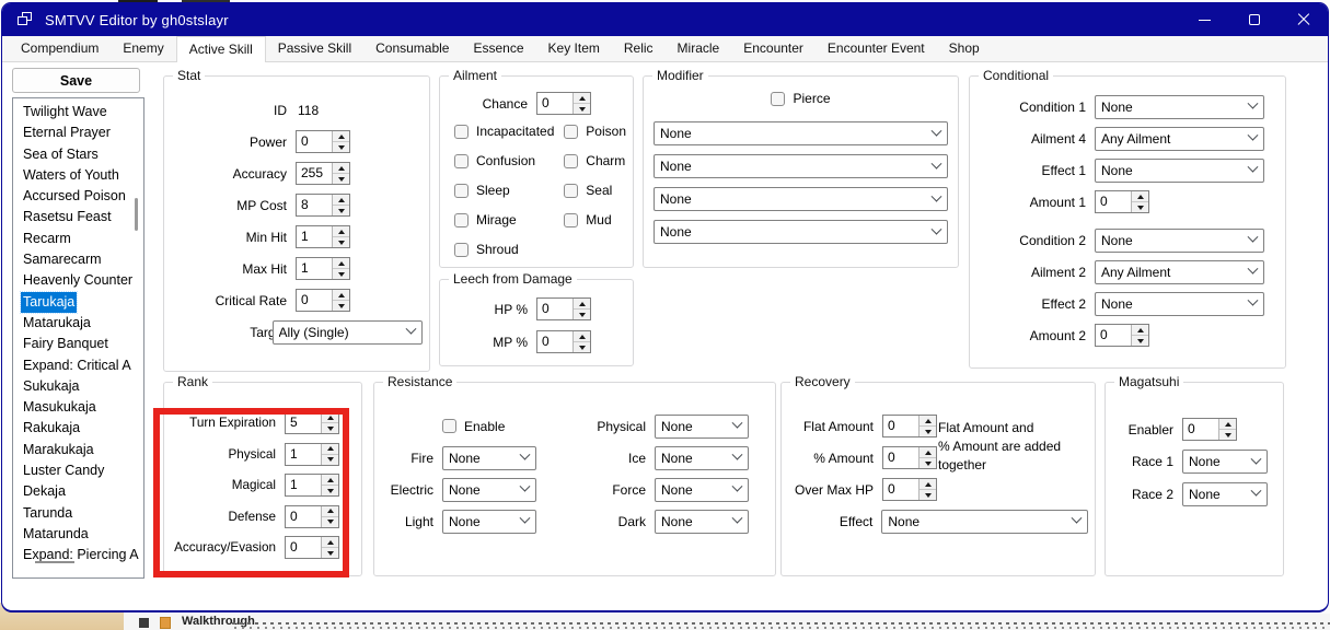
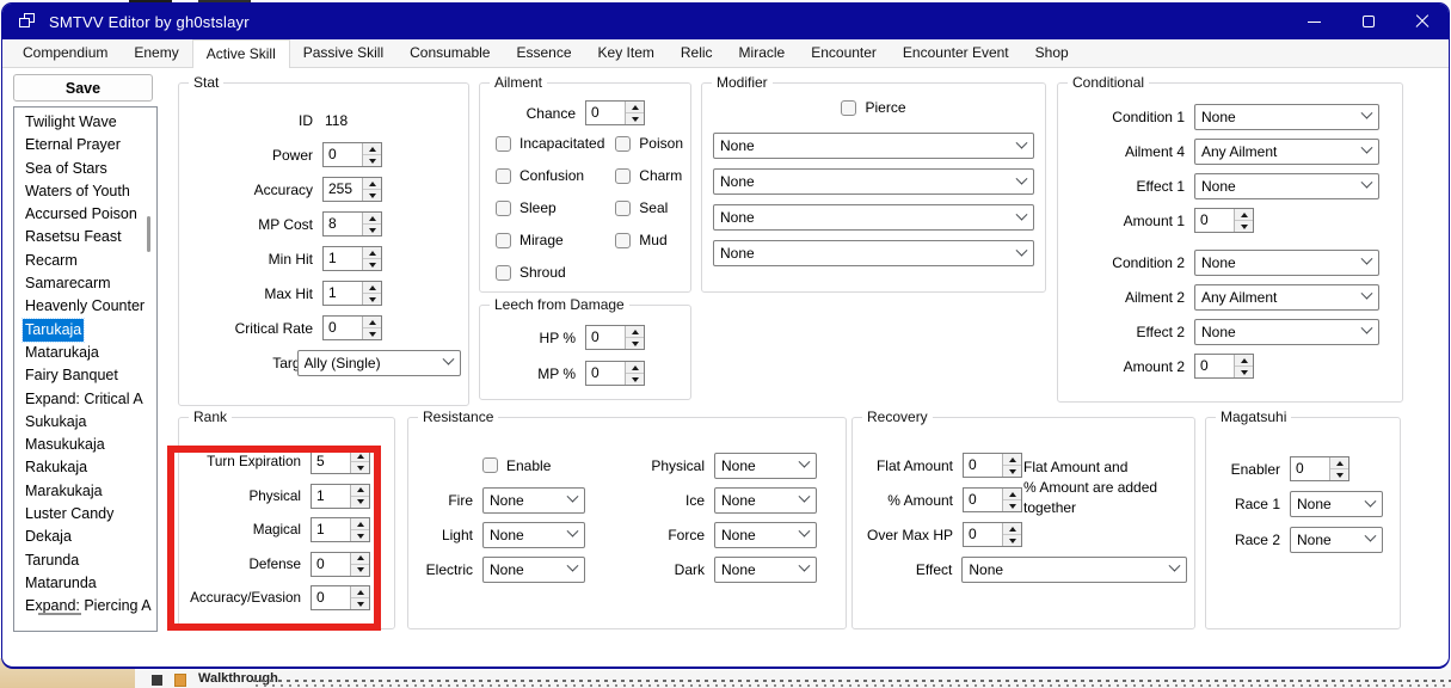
  Walkthrough
  SMTVV Editor by gh0stslayr
  Compendium
  Enemy
  Active Skill
  Passive Skill
  Consumable
  Essence
  Key Item
  Relic
  Miracle
  Encounter
  Encounter Event
  Shop
  Save
  Twilight Wave
  Eternal Prayer
  Sea of Stars
  Waters of Youth
  Accursed Poison
  Rasetsu Feast
  Recarm
  Samarecarm
  Heavenly Counter
  Tarukaja
  Matarukaja
  Fairy Banquet
  Expand: Critical A
  Sukukaja
  Masukukaja
  Rakukaja
  Marakukaja
  Luster Candy
  Dekaja
  Tarunda
  Matarunda
  Expand: Piercing A
  Stat
  ID
  118
  Power
  0
  Accuracy
  255
  MP Cost
  8
  Min Hit
  1
  Max Hit
  1
  Critical Rate
  0
  Ally (Single)
  Ailment
  Chance
  0
  Incapacitated
  Confusion
  Sleep
  Mirage
  Shroud
  Poison
  Charm
  Seal
  Mud
  Leech from Damage
  HP %
  0
  MP %
  0
  Modifier
  Pierce
  None
  None
  None
  None
  Conditional
  Condition 1
  None
  Ailment 4
  Any Ailment
  Effect 1
  None
  Amount 1
  0
  Condition 2
  None
  Ailment 2
  Any Ailment
  Effect 2
  None
  Amount 2
  0
  Rank
  Turn Expiration
  5
  Physical
  1
  Magical
  1
  Defense
  0
  Accuracy/Evasion
  0
  Resistance
  Enable
  Fire
  None
- Electric
+ Light
  None
- Light
+ Electric
  None
  Physical
  None
  Ice
  None
  Force
  None
  Dark
  None
  Recovery
  Flat Amount and
  % Amount are added
  together
  Flat Amount
  0
  % Amount
  0
  Over Max HP
  0
  Effect
  None
  Magatsuhi
  Enabler
  0
  Race 1
  None
  Race 2
  None
